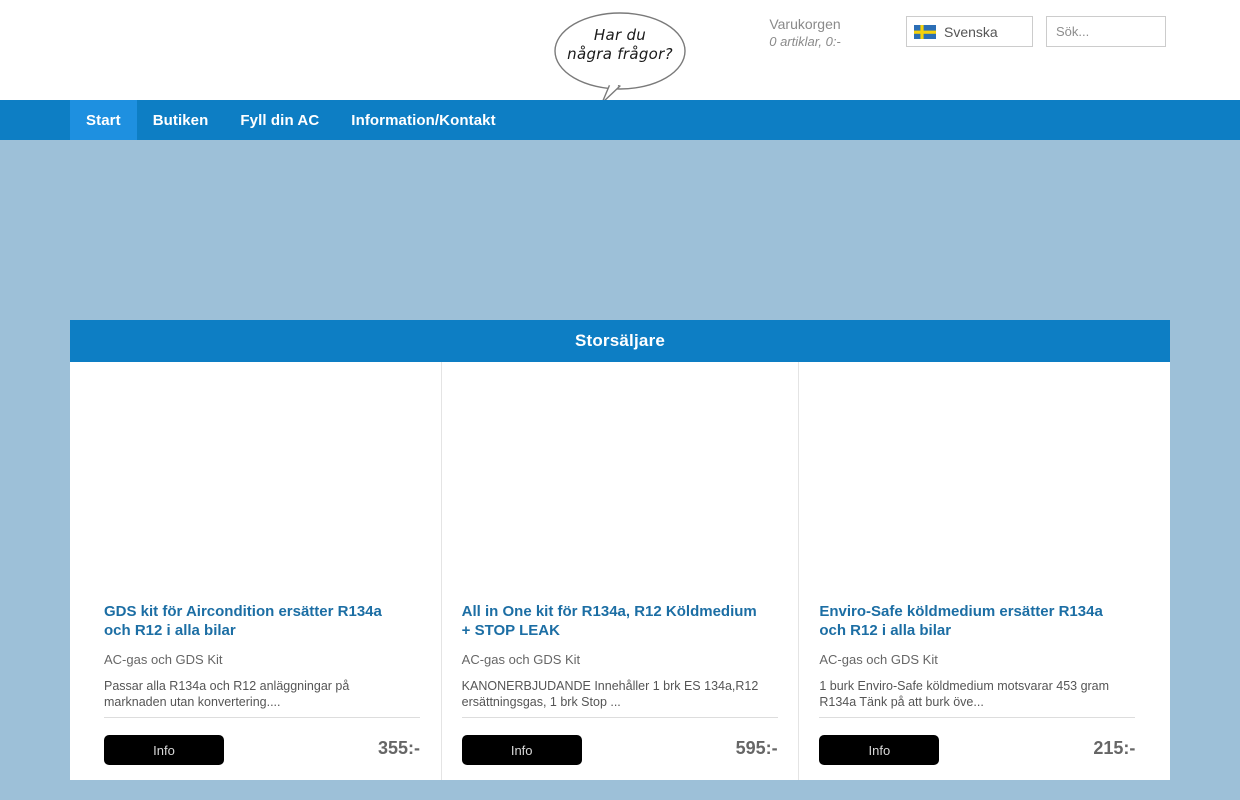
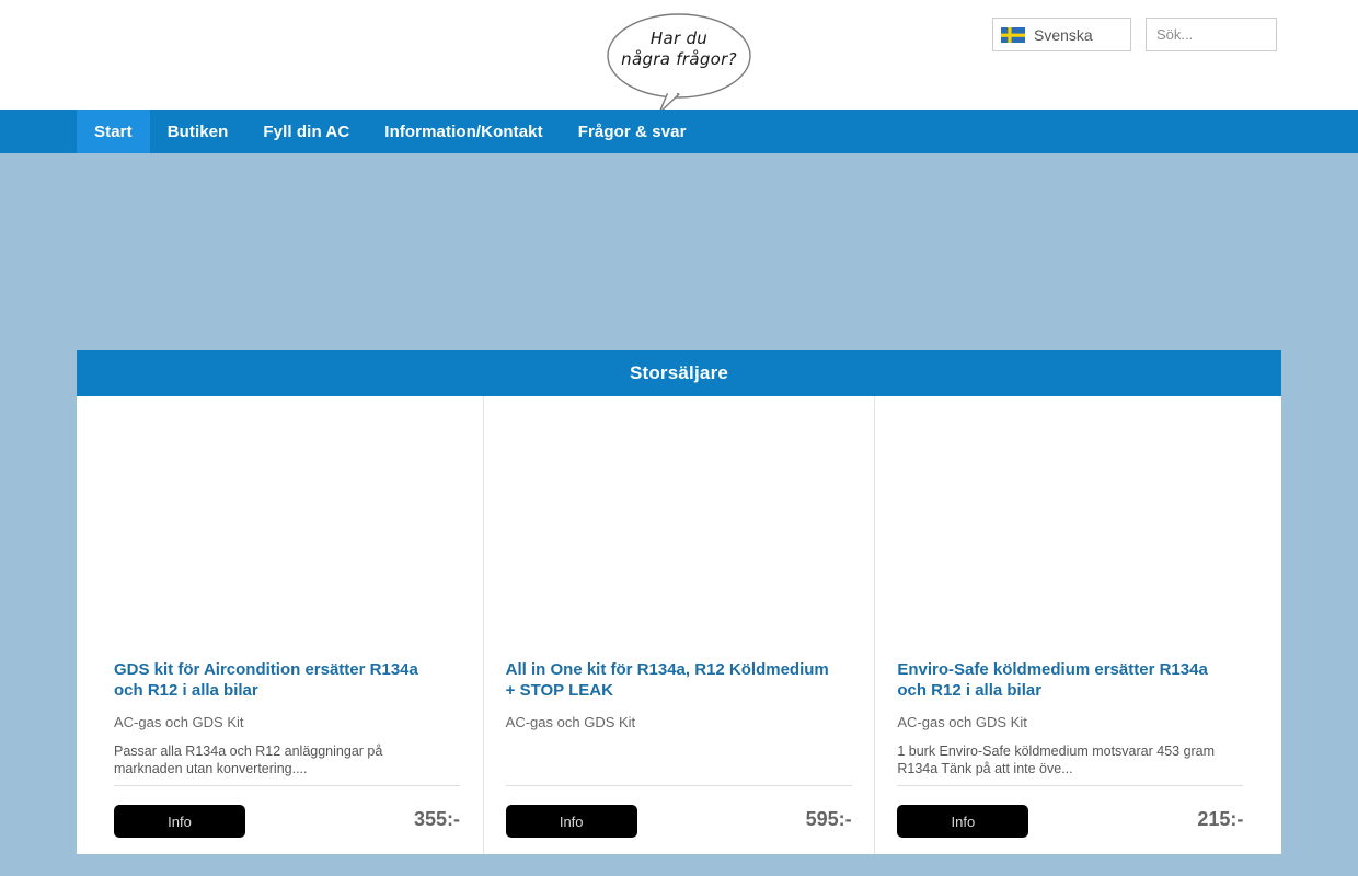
  Har du
  några frågor?
- Varukorgen
- 0 artiklar, 0:-
  Svenska
  Sök...
  Start
  Butiken
  Fyll din AC
  Information/Kontakt
+ Frågor & svar
  Storsäljare
  GDS kit för Aircondition ersätter R134a och R12 i alla bilar
  AC-gas och GDS Kit
  Passar alla R134a och R12 anläggningar på marknaden utan konvertering....
  Info
  355:-
  All in One kit för R134a, R12 Köldmedium + STOP LEAK
  AC-gas och GDS Kit
- KANONERBJUDANDE Innehåller 1 brk ES 134a,R12 ersättningsgas, 1 brk Stop ...
  Info
  595:-
  Enviro-Safe köldmedium ersätter R134a och R12 i alla bilar
  AC-gas och GDS Kit
- 1 burk Enviro-Safe köldmedium motsvarar 453 gram R134a Tänk på att burk öve...
+ 1 burk Enviro-Safe köldmedium motsvarar 453 gram R134a Tänk på att inte öve...
  Info
  215:-
